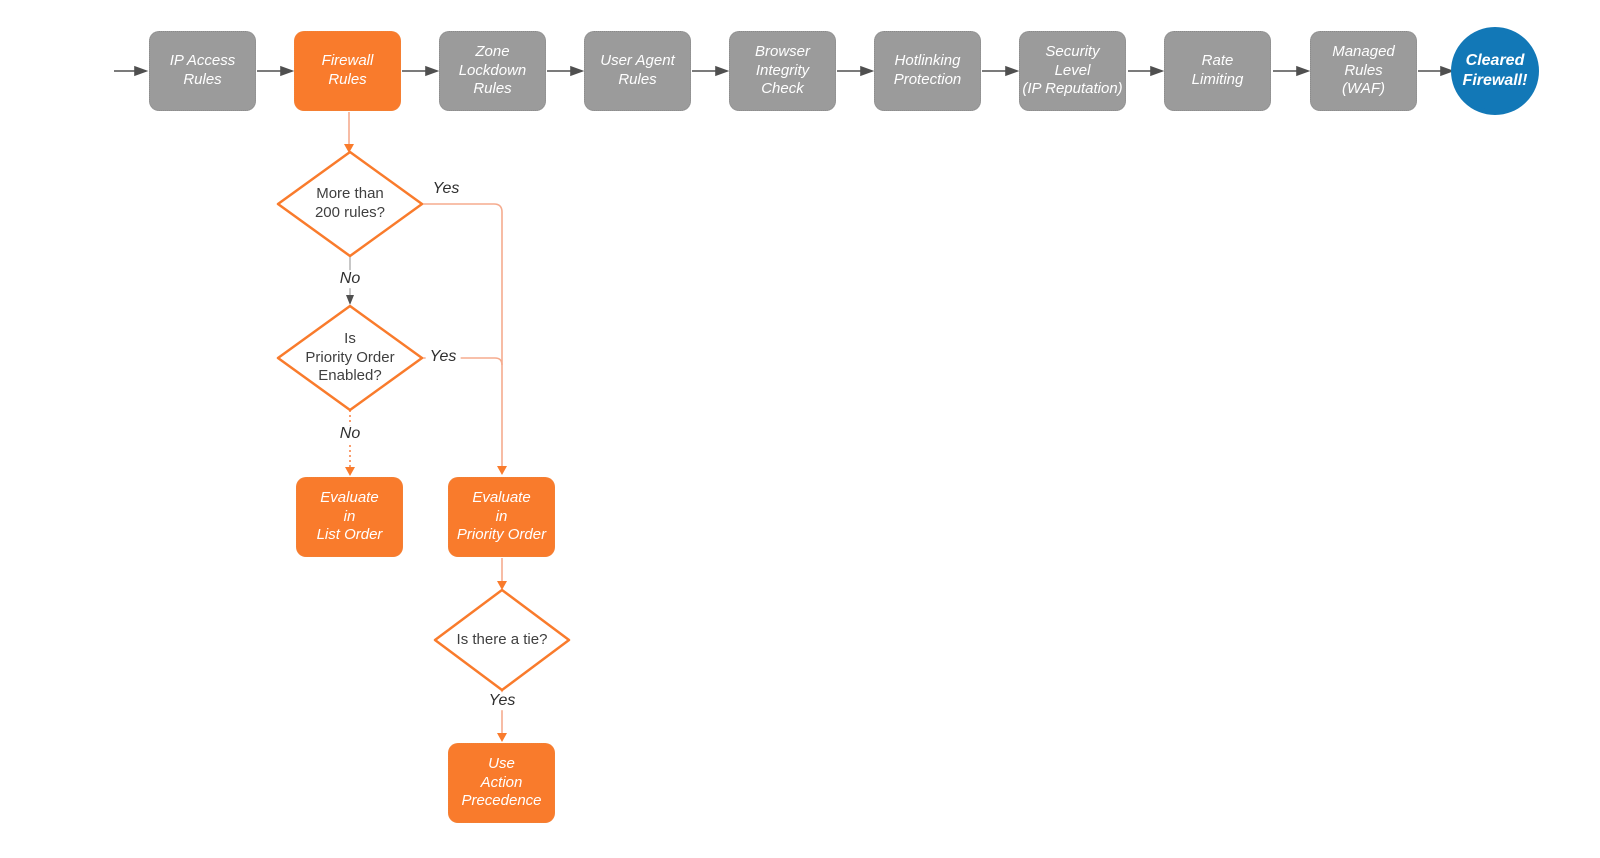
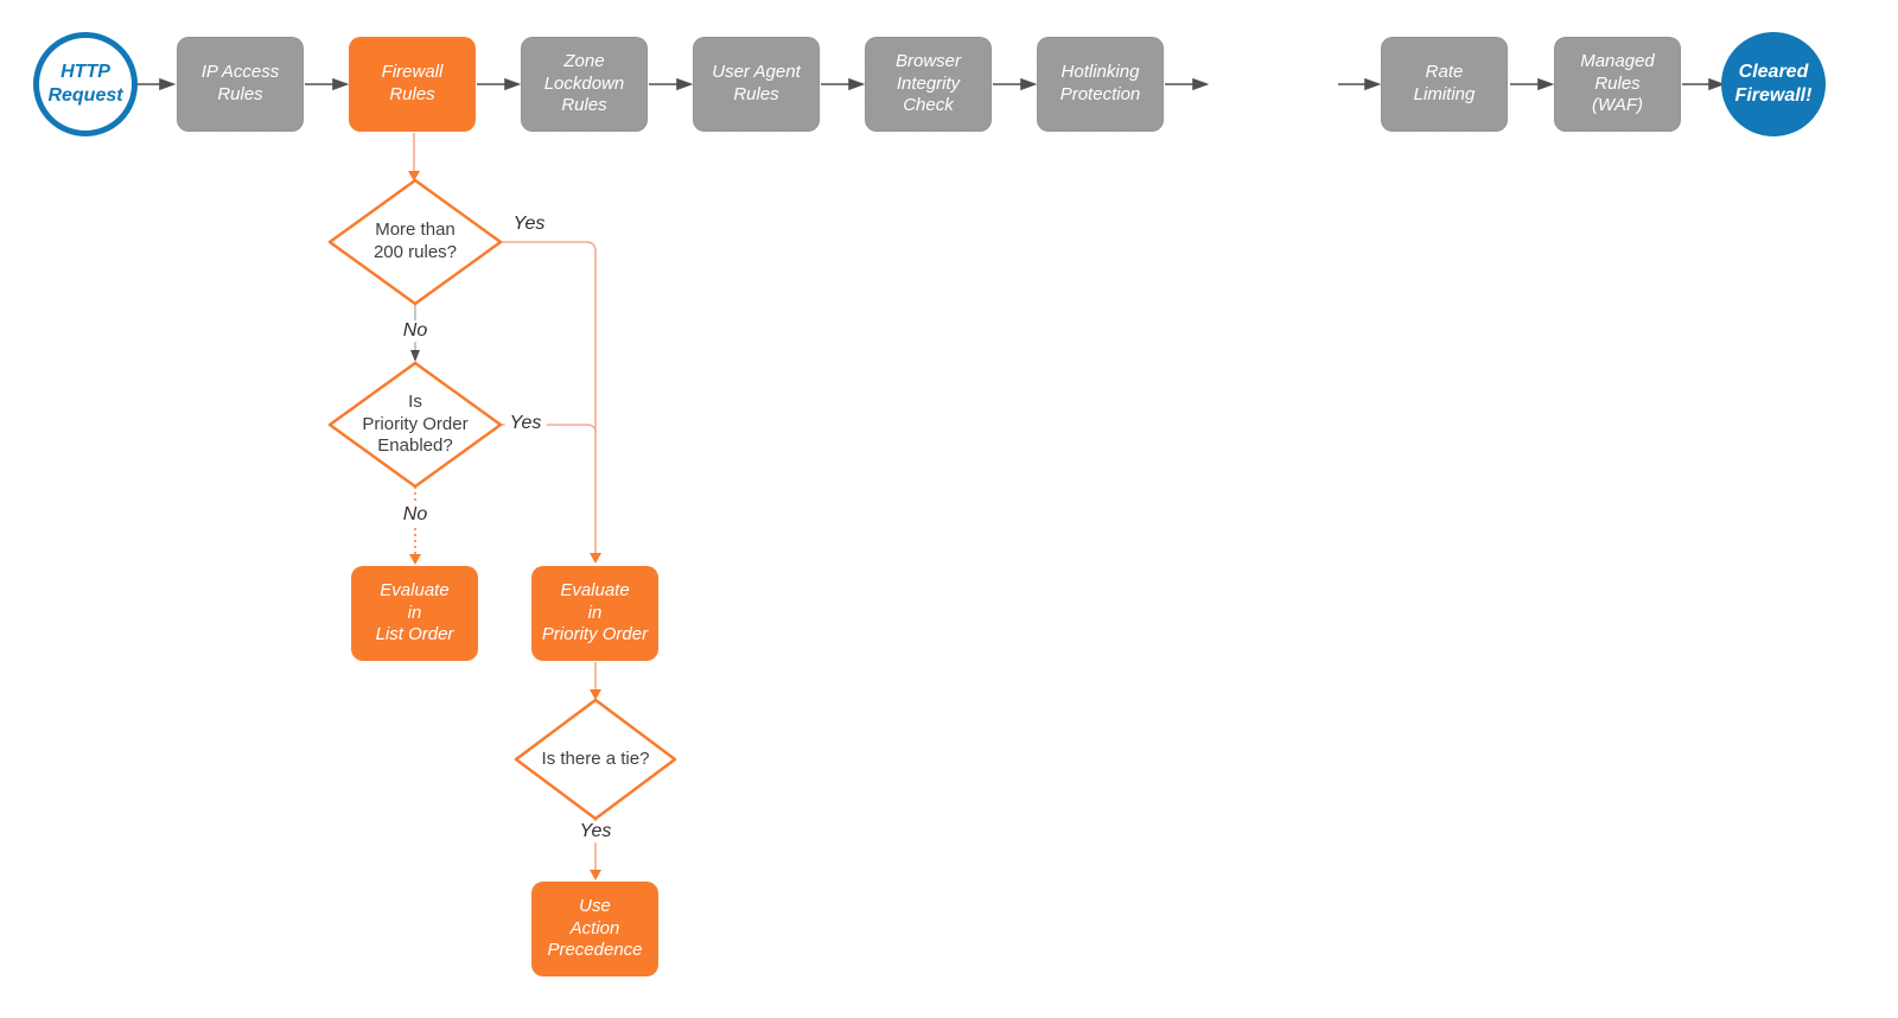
+ HTTP
+ Request
  IP Access
  Rules
  Firewall
  Rules
  Zone
  Lockdown
  Rules
  User Agent
  Rules
  Browser
  Integrity
  Check
  Hotlinking
  Protection
- Security
- Level
- (IP Reputation)
  Rate
  Limiting
  Managed
  Rules
  (WAF)
  Cleared
  Firewall!
  More than
  200 rules?
  Is
  Priority Order
  Enabled?
  Is there a tie?
  Evaluate
  in
  List Order
  Evaluate
  in
  Priority Order
  Use
  Action
  Precedence
  Yes
  No
  Yes
  No
  Yes
